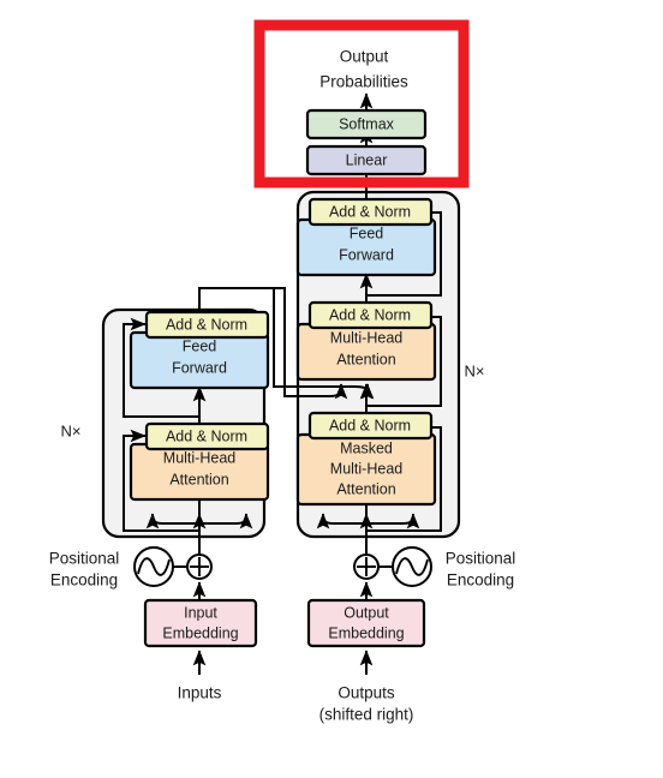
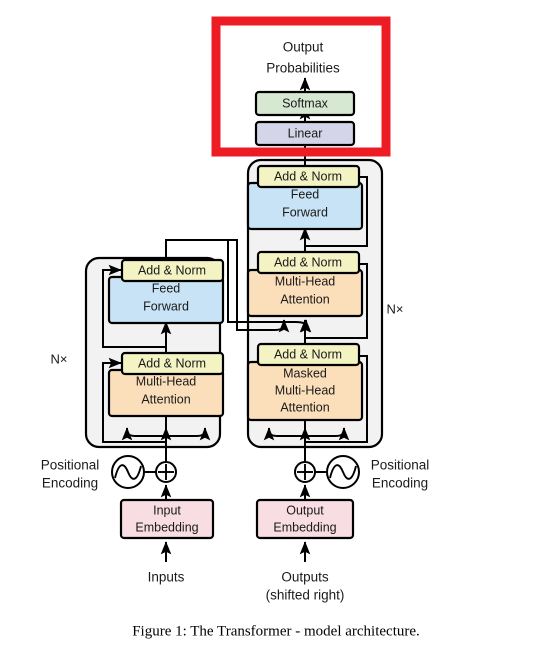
  Multi-Head
  Attention
  Add & Norm
  Feed
  Forward
  Add & Norm
  N×
  Masked
  Multi-Head
  Attention
  Add & Norm
  Multi-Head
  Attention
  Add & Norm
  Feed
  Forward
  Add & Norm
  N×
  Linear
  Softmax
  Output
  Probabilities
  Positional
  Encoding
  Input
  Embedding
  Inputs
  Positional
  Encoding
  Output
  Embedding
  Outputs
  (shifted right)
+ Figure 1: The Transformer - model architecture.
